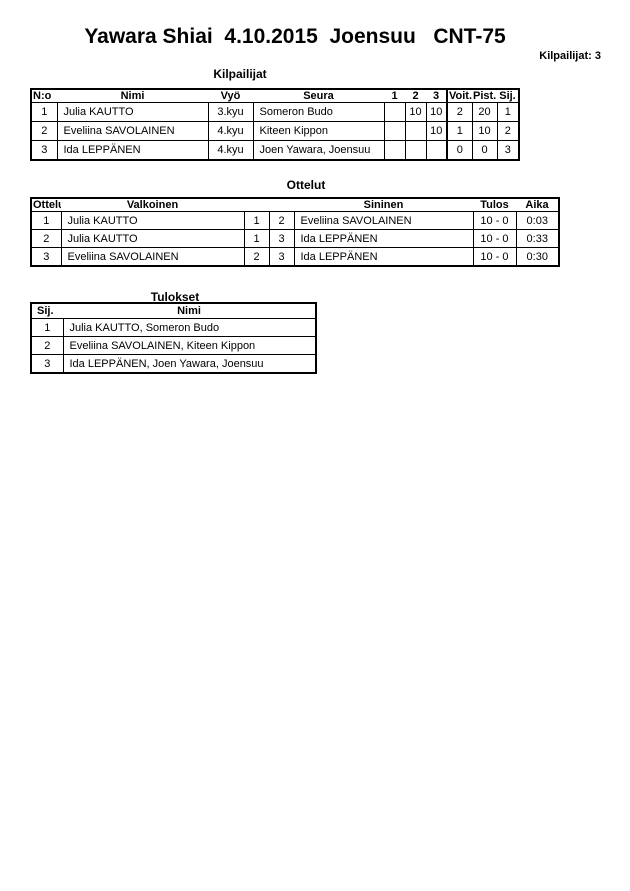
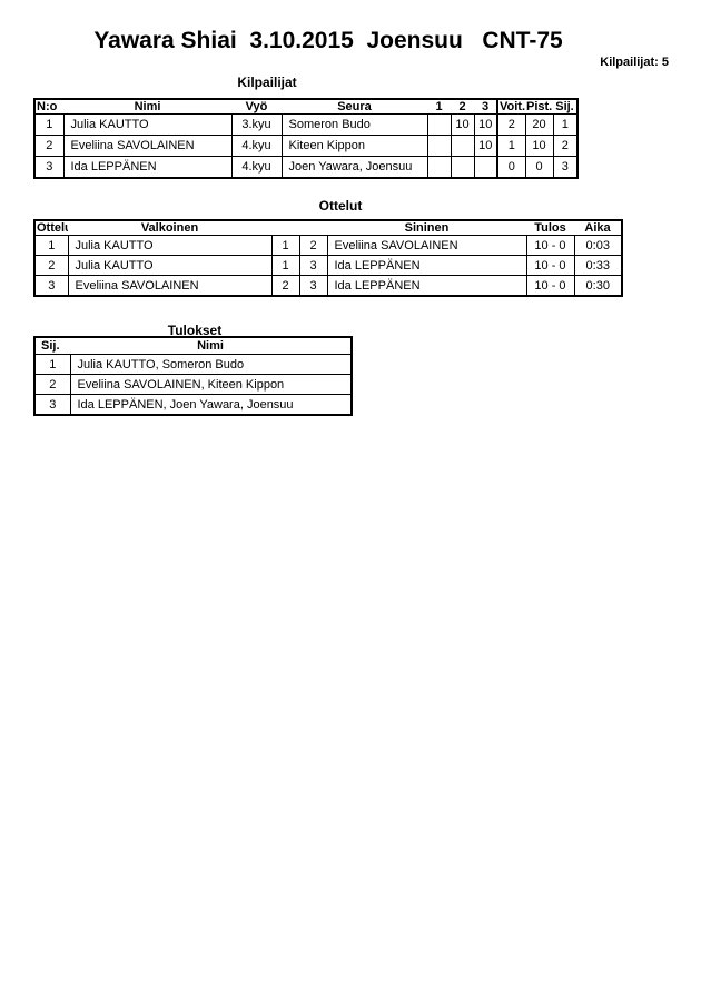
- Yawara Shiai 4.10.2015 Joensuu CNT-75
+ Yawara Shiai 3.10.2015 Joensuu CNT-75
- Kilpailijat: 3
+ Kilpailijat: 5
  Kilpailijat
  N:o	Nimi	Vyö	Seura	1	2	3	Voit.	Pist.	Sij.
  1	Julia KAUTTO	3.kyu	Someron Budo		10	10	2	20	1
  2	Eveliina SAVOLAINEN	4.kyu	Kiteen Kippon			10	1	10	2
  3	Ida LEPPÄNEN	4.kyu	Joen Yawara, Joensuu				0	0	3
  Ottelut
  Ottel	Valkoinen			Sininen	Tulos	Aika
  1	Julia KAUTTO	1	2	Eveliina SAVOLAINEN	10 - 0	0:03
  2	Julia KAUTTO	1	3	Ida LEPPÄNEN	10 - 0	0:33
  3	Eveliina SAVOLAINEN	2	3	Ida LEPPÄNEN	10 - 0	0:30
  Tulokset
  Sij.	Nimi
  1	Julia KAUTTO, Someron Budo
  2	Eveliina SAVOLAINEN, Kiteen Kippon
  3	Ida LEPPÄNEN, Joen Yawara, Joensuu
